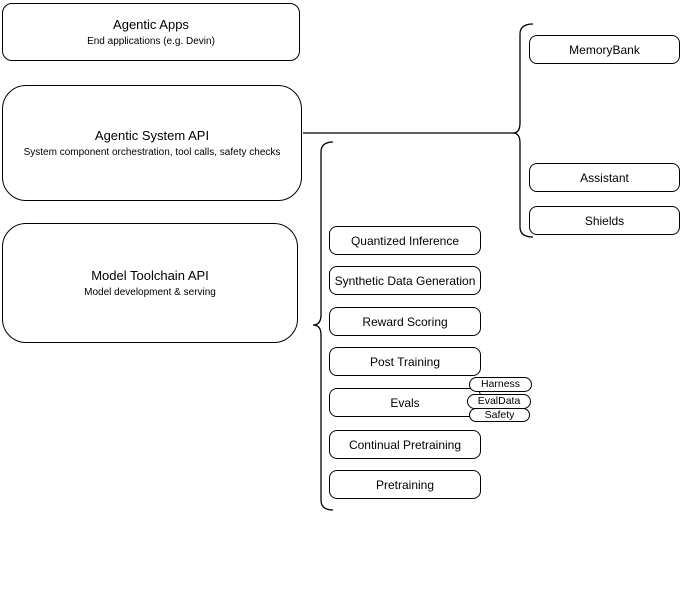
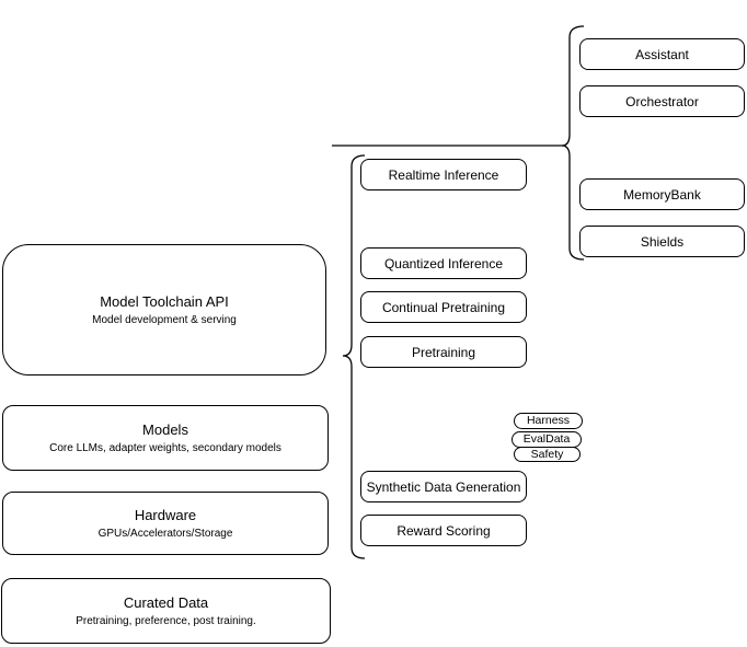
- Agentic Apps
- End applications (e.g. Devin)
- Agentic System API
- System component orchestration, tool calls, safety checks
  Model Toolchain API
  Model development & serving
+ Models
+ Core LLMs, adapter weights, secondary models
+ Hardware
+ GPUs/Accelerators/Storage
+ Curated Data
+ Pretraining, preference, post training.
+ Realtime Inference
  Quantized Inference
- Synthetic Data Generation
+ Continual Pretraining
- Reward Scoring
+ Pretraining
- Post Training
- Evals
- Continual Pretraining
+ Synthetic Data Generation
- Pretraining
+ Reward Scoring
  Harness
  EvalData
  Safety
- MemoryBank
+ Assistant
+ Orchestrator
- Assistant
+ MemoryBank
  Shields
